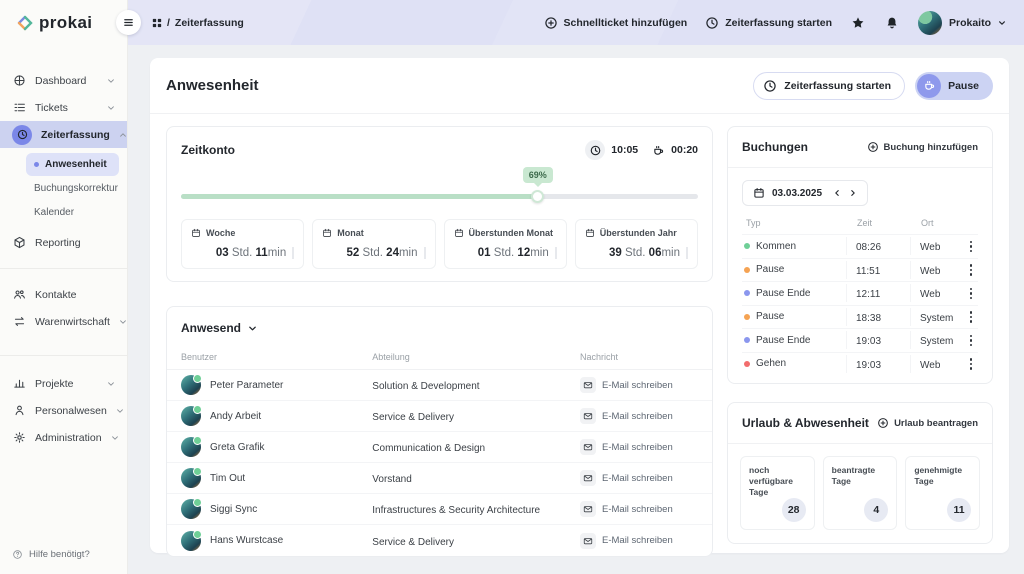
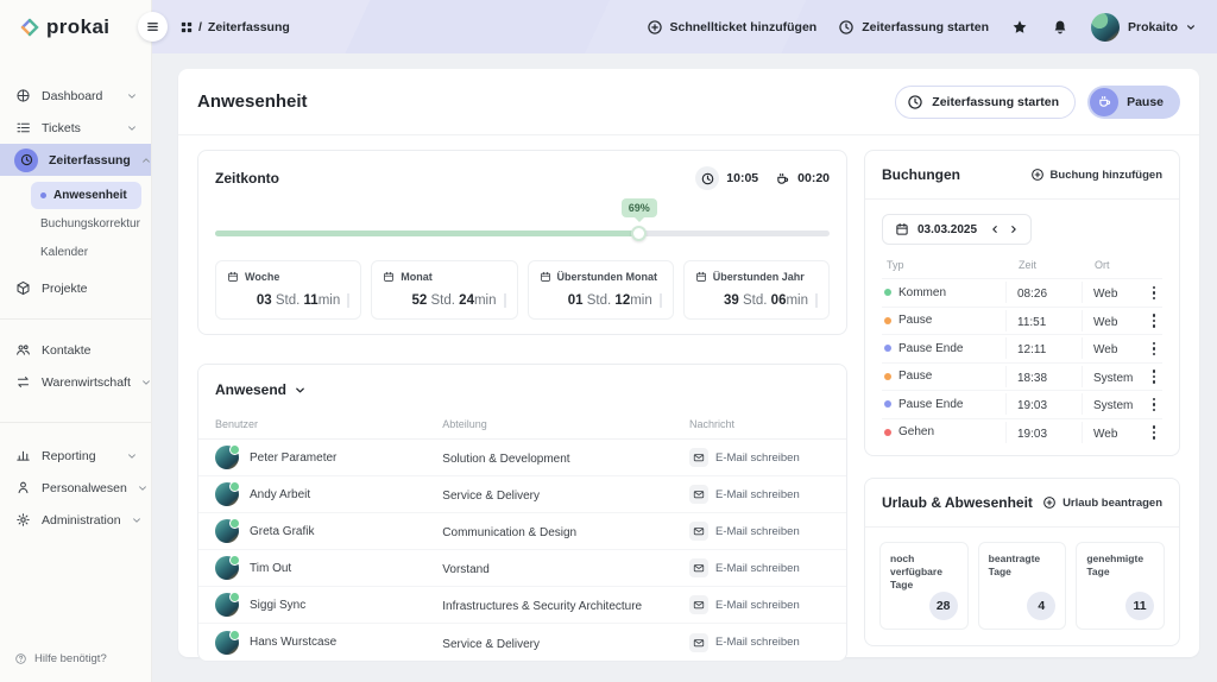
  prokai
  Dashboard
  Tickets
  Zeiterfassung
  Anwesenheit
  Buchungskorrektur
  Kalender
- Reporting
+ Projekte
  Kontakte
  Warenwirtschaft
- Projekte
+ Reporting
  Personalwesen
  Administration
  Hilfe benötigt?
  /
  Zeiterfassung
  Schnellticket hinzufügen
  Zeiterfassung starten
  Prokaito
  Anwesenheit
  Zeiterfassung starten
  Pause
  Zeitkonto
  10:05
  00:20
  69%
  Woche
  03 Std. 11min
  Monat
  52 Std. 24min
  Überstunden Monat
  01 Std. 12min
  Überstunden Jahr
  39 Std. 06min
  Anwesend
  Benutzer
  Abteilung
  Nachricht
  Peter Parameter
  Solution & Development
  E-Mail schreiben
  Andy Arbeit
  Service & Delivery
  E-Mail schreiben
  Greta Grafik
  Communication & Design
  E-Mail schreiben
  Tim Out
  Vorstand
  E-Mail schreiben
  Siggi Sync
  Infrastructures & Security Architecture
  E-Mail schreiben
  Hans Wurstcase
  Service & Delivery
  E-Mail schreiben
  Buchungen
  Buchung hinzufügen
  03.03.2025
  Typ
  Zeit
  Ort
  Kommen
  08:26
  Web
  Pause
  11:51
  Web
  Pause Ende
  12:11
  Web
  Pause
  18:38
  System
  Pause Ende
  19:03
  System
  Gehen
  19:03
  Web
  Urlaub & Abwesenheit
  Urlaub beantragen
  noch verfügbare Tage
  28
  beantragte Tage
  4
  genehmigte Tage
  11
